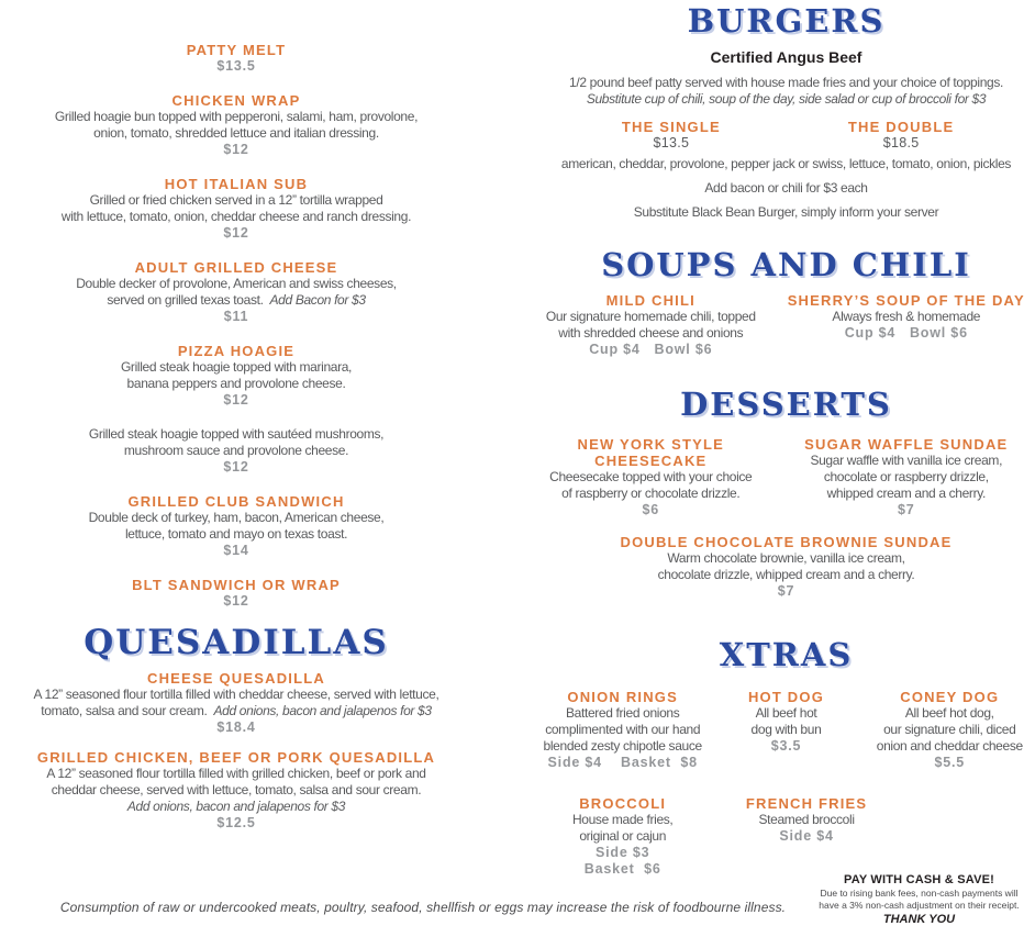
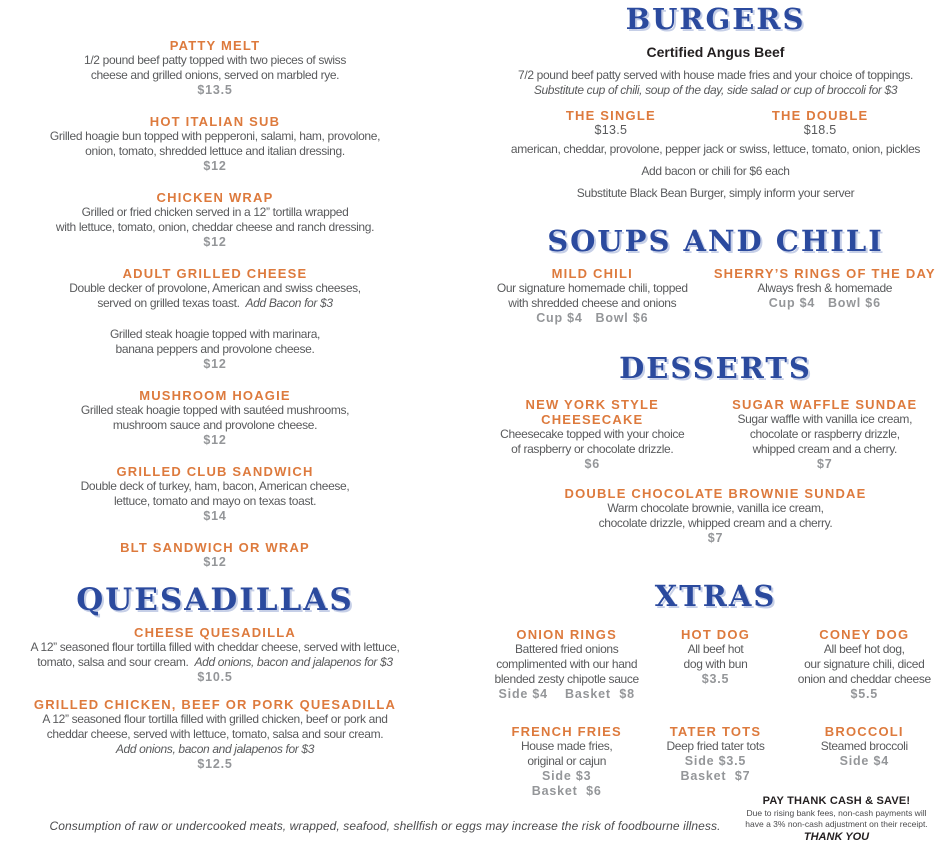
  PATTY MELT
+ 1/2 pound beef patty topped with two pieces of swiss
+ cheese and grilled onions, served on marbled rye.
  $13.5
- CHICKEN WRAP
+ HOT ITALIAN SUB
  Grilled hoagie bun topped with pepperoni, salami, ham, provolone,
  onion, tomato, shredded lettuce and italian dressing.
  $12
- HOT ITALIAN SUB
+ CHICKEN WRAP
  Grilled or fried chicken served in a 12” tortilla wrapped
  with lettuce, tomato, onion, cheddar cheese and ranch dressing.
  $12
  ADULT GRILLED CHEESE
  Double decker of provolone, American and swiss cheeses,
  served on grilled texas toast. Add Bacon for $3
- $11
- PIZZA HOAGIE
  Grilled steak hoagie topped with marinara,
  banana peppers and provolone cheese.
  $12
+ MUSHROOM HOAGIE
  Grilled steak hoagie topped with sautéed mushrooms,
  mushroom sauce and provolone cheese.
  $12
  GRILLED CLUB SANDWICH
  Double deck of turkey, ham, bacon, American cheese,
  lettuce, tomato and mayo on texas toast.
  $14
  BLT SANDWICH OR WRAP
  $12
  QUESADILLAS
  CHEESE QUESADILLA
  A 12” seasoned flour tortilla filled with cheddar cheese, served with lettuce,
  tomato, salsa and sour cream. Add onions, bacon and jalapenos for $3
- $18.4
+ $10.5
  GRILLED CHICKEN, BEEF OR PORK QUESADILLA
  A 12” seasoned flour tortilla filled with grilled chicken, beef or pork and
  cheddar cheese, served with lettuce, tomato, salsa and sour cream.
  Add onions, bacon and jalapenos for $3
  $12.5
  BURGERS
  Certified Angus Beef
- 1/2 pound beef patty served with house made fries and your choice of toppings.
+ 7/2 pound beef patty served with house made fries and your choice of toppings.
  Substitute cup of chili, soup of the day, side salad or cup of broccoli for $3
  THE SINGLE
  $13.5
  THE DOUBLE
  $18.5
  american, cheddar, provolone, pepper jack or swiss, lettuce, tomato, onion, pickles
- Add bacon or chili for $3 each
+ Add bacon or chili for $6 each
  Substitute Black Bean Burger, simply inform your server
  SOUPS AND CHILI
  MILD CHILI
  Our signature homemade chili, topped
  with shredded cheese and onions
  Cup $4 Bowl $6
- SHERRY’S SOUP OF THE DAY
+ SHERRY’S RINGS OF THE DAY
  Always fresh & homemade
  Cup $4 Bowl $6
  DESSERTS
  NEW YORK STYLE CHEESECAKE
  Cheesecake topped with your choice
  of raspberry or chocolate drizzle.
  $6
  SUGAR WAFFLE SUNDAE
  Sugar waffle with vanilla ice cream,
  chocolate or raspberry drizzle,
  whipped cream and a cherry.
  $7
  DOUBLE CHOCOLATE BROWNIE SUNDAE
  Warm chocolate brownie, vanilla ice cream,
  chocolate drizzle, whipped cream and a cherry.
  $7
  XTRAS
  ONION RINGS
  Battered fried onions
  complimented with our hand
  blended zesty chipotle sauce
  Side $4 Basket $8
  HOT DOG
  All beef hot
  dog with bun
  $3.5
  CONEY DOG
  All beef hot dog,
  our signature chili, diced
  onion and cheddar cheese
  $5.5
- BROCCOLI
+ FRENCH FRIES
  House made fries,
  original or cajun
  Side $3
  Basket $6
+ TATER TOTS
+ Deep fried tater tots
+ Side $3.5
+ Basket $7
- FRENCH FRIES
+ BROCCOLI
  Steamed broccoli
  Side $4
- Consumption of raw or undercooked meats, poultry, seafood, shellfish or eggs may increase the risk of foodbourne illness.
+ Consumption of raw or undercooked meats, wrapped, seafood, shellfish or eggs may increase the risk of foodbourne illness.
- PAY WITH CASH & SAVE!
+ PAY THANK CASH & SAVE!
  Due to rising bank fees, non-cash payments will
  have a 3% non-cash adjustment on their receipt.
  THANK YOU
